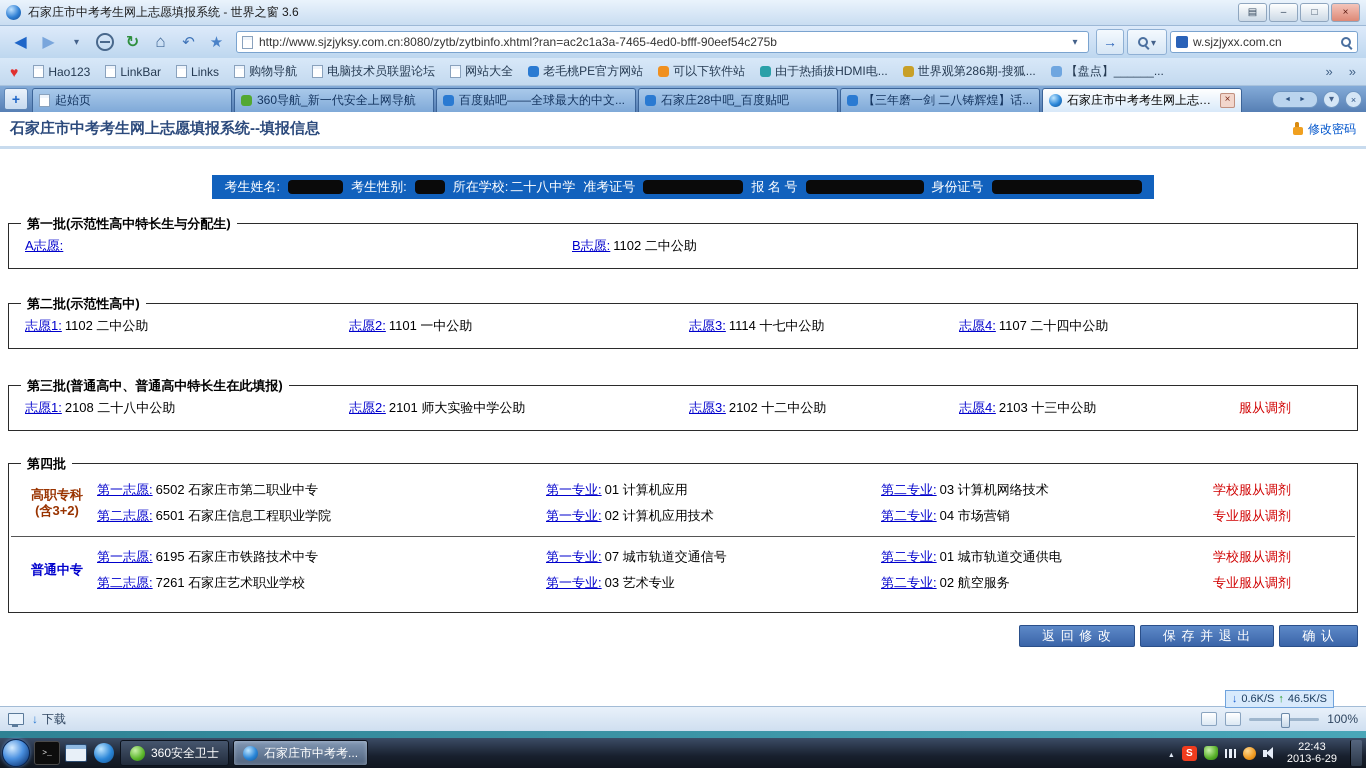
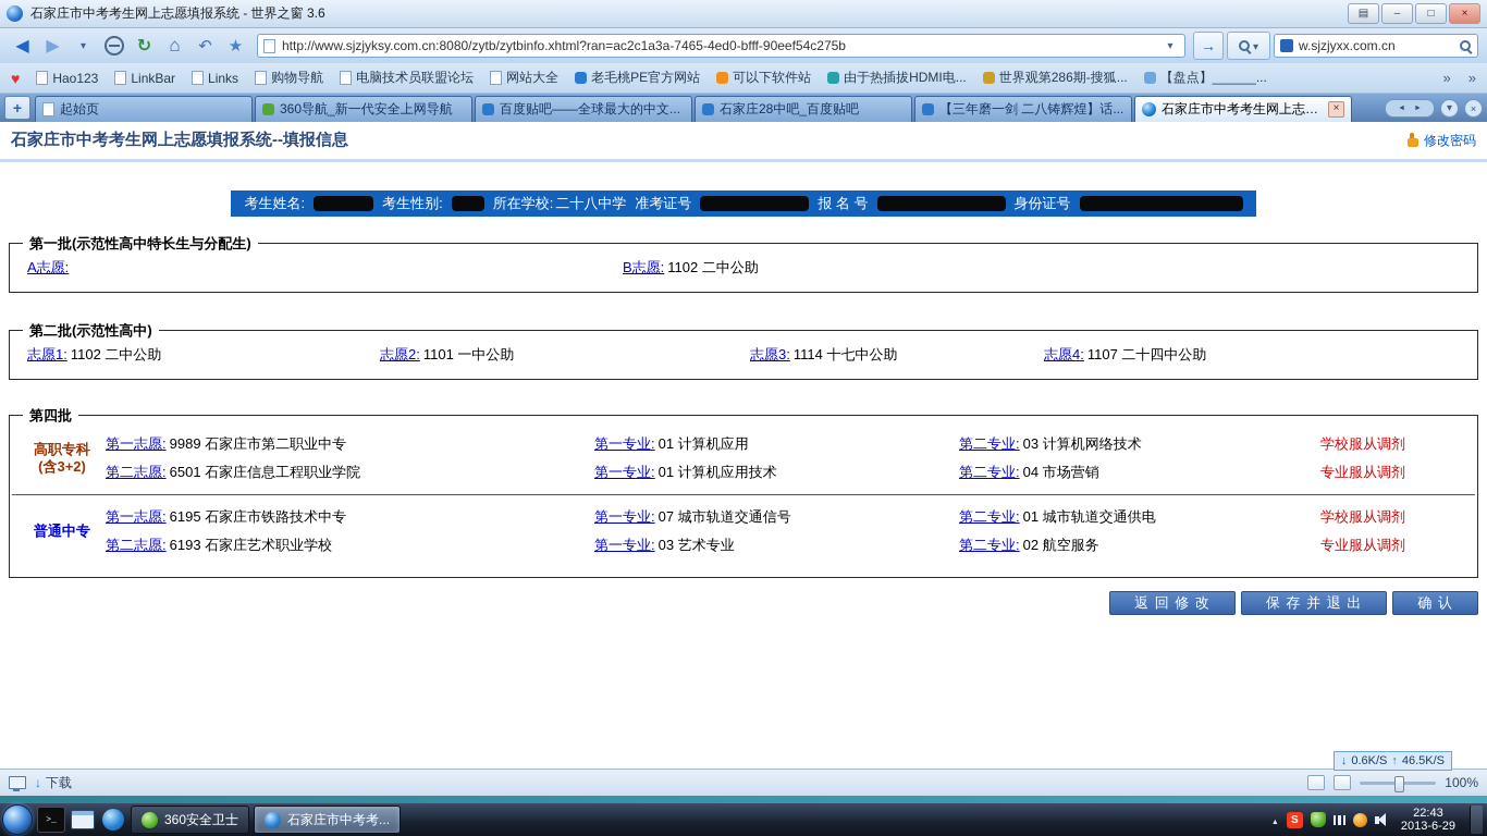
  石家庄市中考考生网上志愿填报系统 - 世界之窗 3.6
  http://www.sjzjyksy.com.cn:8080/zytb/zytbinfo.xhtml?ran=ac2c1a3a-7465-4ed0-bfff-90eef54c275b
  w.sjzjyxx.com.cn
  Hao123
  LinkBar
  Links
  购物导航
  电脑技术员联盟论坛
  网站大全
  老毛桃PE官方网站
  可以下软件站
  由于热插拔HDMI电...
  世界观第286期-搜狐...
  【盘点】______...
  起始页
  360导航_新一代安全上网导航
  百度贴吧——全球最大的中文...
  石家庄28中吧_百度贴吧
  【三年磨一剑 二八铸辉煌】话...
  石家庄市中考考生网上志愿
  石家庄市中考考生网上志愿填报系统--填报信息
  修改密码
  考生姓名:
  考生性别:
  所在学校:
  二十八中学
  准考证号
  报 名 号
  身份证号
  第一批(示范性高中特长生与分配生)
  A志愿:
  B志愿: 1102 二中公助
  第二批(示范性高中)
  志愿1: 1102 二中公助
  志愿2: 1101 一中公助
  志愿3: 1114 十七中公助
  志愿4: 1107 二十四中公助
- 第三批(普通高中、普通高中特长生在此填报)
- 志愿1: 2108 二十八中公助
- 志愿2: 2101 师大实验中学公助
- 志愿3: 2102 十二中公助
- 志愿4: 2103 十三中公助
- 服从调剂
  第四批
  高职专科
  (含3+2)
- 第一志愿: 6502 石家庄市第二职业中专
+ 第一志愿: 9989 石家庄市第二职业中专
  第一专业: 01 计算机应用
  第二专业: 03 计算机网络技术
  学校服从调剂
  第二志愿: 6501 石家庄信息工程职业学院
- 第一专业: 02 计算机应用技术
+ 第一专业: 01 计算机应用技术
  第二专业: 04 市场营销
  专业服从调剂
  普通中专
  第一志愿: 6195 石家庄市铁路技术中专
  第一专业: 07 城市轨道交通信号
  第二专业: 01 城市轨道交通供电
  学校服从调剂
- 第二志愿: 7261 石家庄艺术职业学校
+ 第二志愿: 6193 石家庄艺术职业学校
  第一专业: 03 艺术专业
  第二专业: 02 航空服务
  专业服从调剂
  返 回 修 改
  保 存 并 退 出
  确 认
  下载
  0.6K/S
  46.5K/S
  100%
  >_
  360安全卫士
  石家庄市中考考...
  22:43
  2013-6-29
